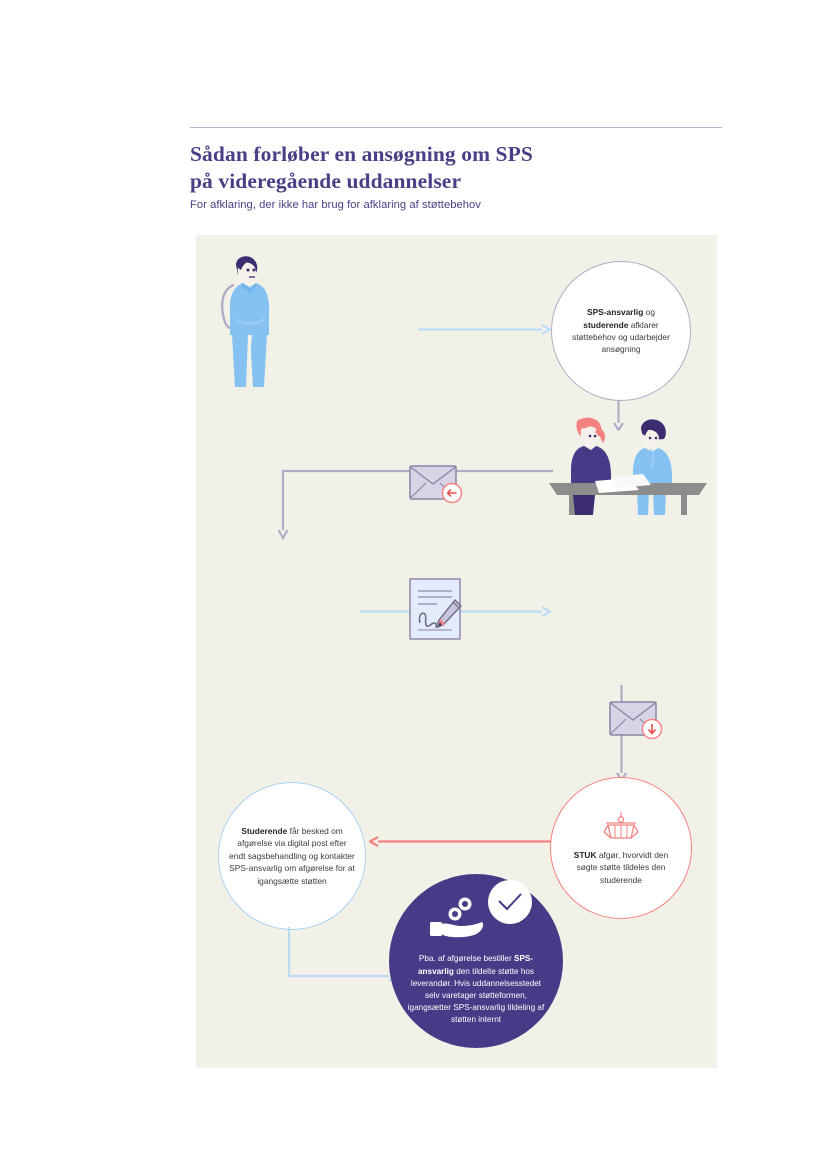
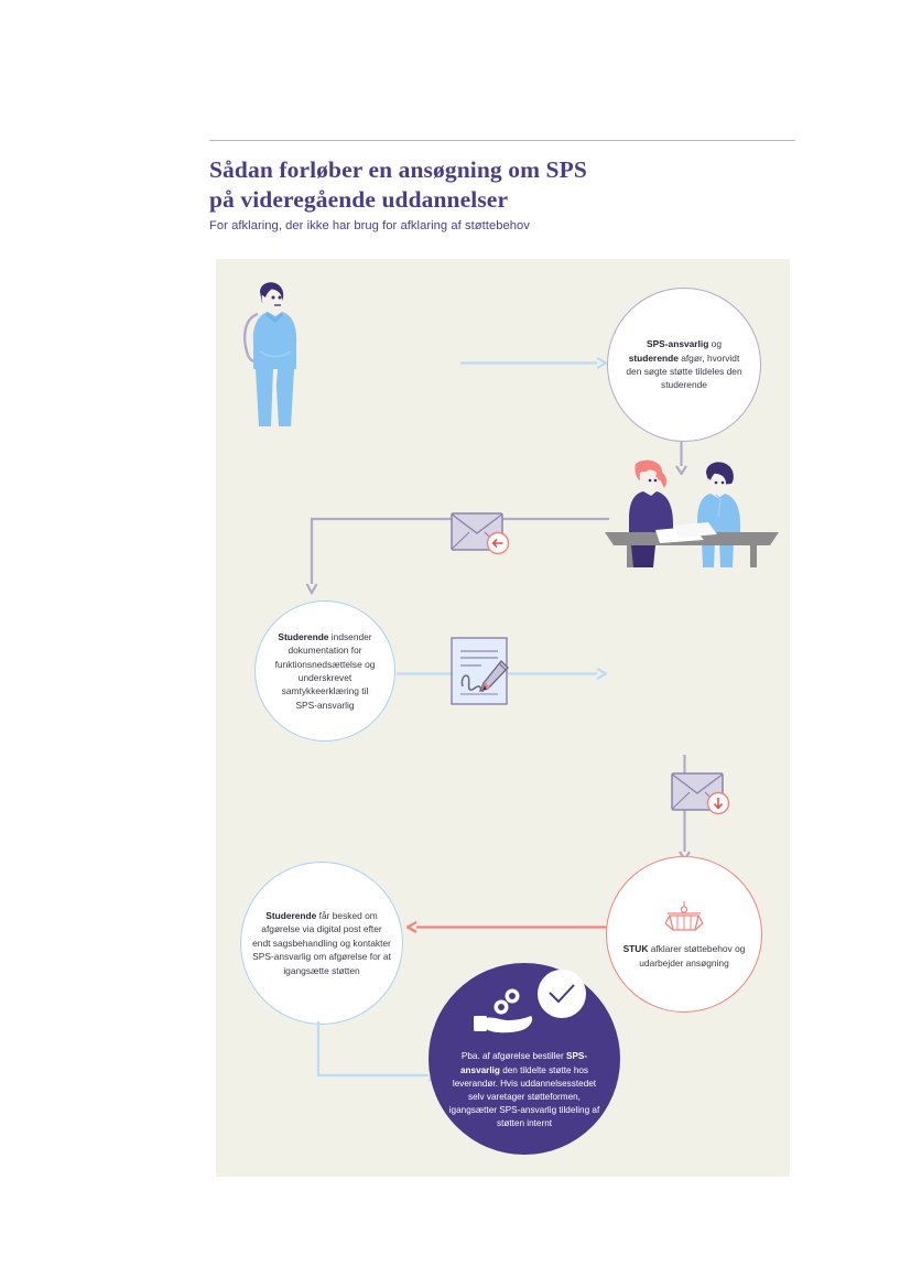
  Sådan forløber en ansøgning om SPS
  på videregående uddannelser
  For afklaring, der ikke har brug for afklaring af støttebehov
- SPS-ansvarlig og studerende afklarer støttebehov og udarbejder ansøgning
+ SPS-ansvarlig og studerende afgør, hvorvidt den søgte støtte tildeles den studerende
+ Studerende indsender dokumentation for funktionsnedsættelse og underskrevet samtykkeerklæring til SPS-ansvarlig
- STUK afgør, hvorvidt den søgte støtte tildeles den studerende
+ STUK afklarer støttebehov og udarbejder ansøgning
  Studerende får besked om afgørelse via digital post efter endt sagsbehandling og kontakter SPS-ansvarlig om afgørelse for at igangsætte støtten
  Pba. af afgørelse bestiller SPS-ansvarlig den tildelte støtte hos leverandør. Hvis uddannelsesstedet selv varetager støtteformen, igangsætter SPS-ansvarlig tildeling af støtten internt
